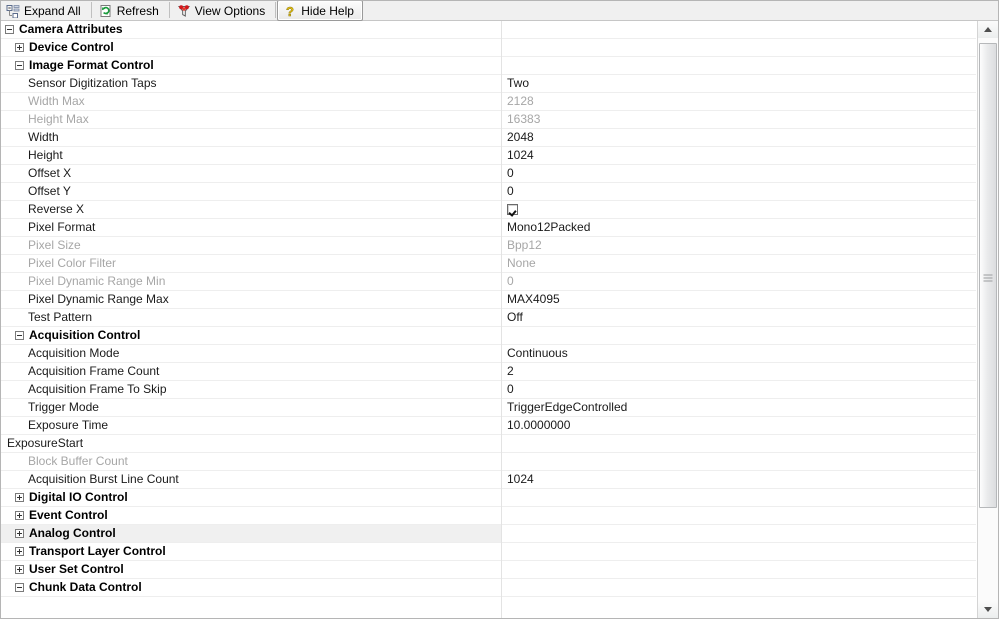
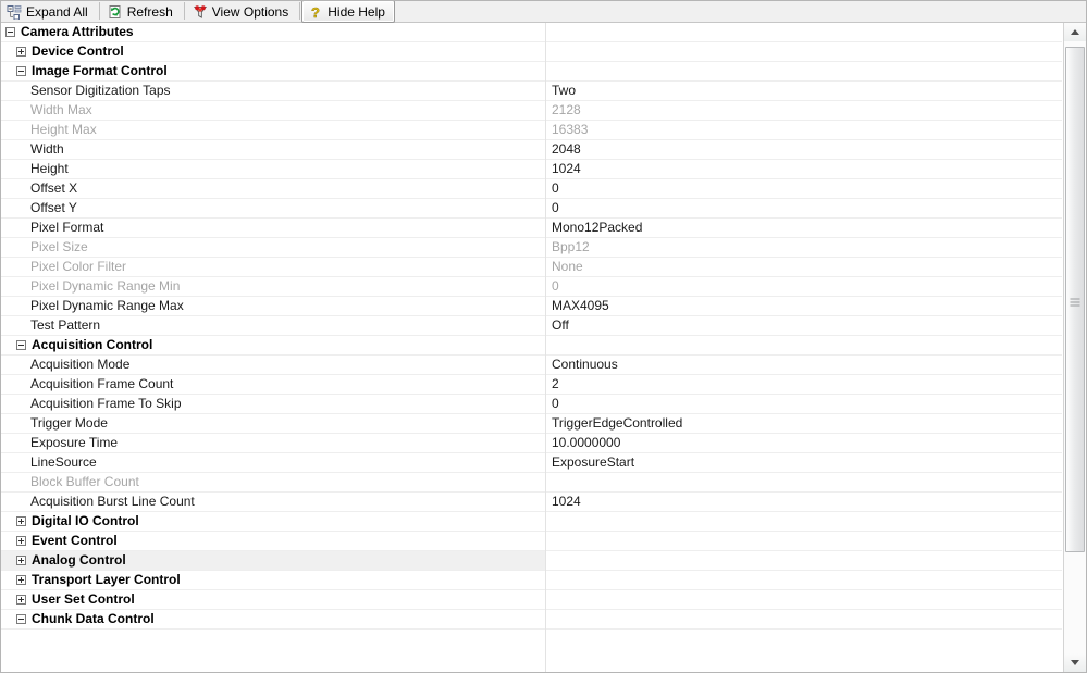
  Expand All
  Refresh
  View Options
  ?
  Hide Help
  Camera Attributes
  Device Control
  Image Format Control
  Sensor Digitization Taps
  Two
  Width Max
  2128
  Height Max
  16383
  Width
  2048
  Height
  1024
  Offset X
  0
  Offset Y
  0
- Reverse X
  Pixel Format
  Mono12Packed
  Pixel Size
  Bpp12
  Pixel Color Filter
  None
  Pixel Dynamic Range Min
  0
  Pixel Dynamic Range Max
  MAX4095
  Test Pattern
  Off
  Acquisition Control
  Acquisition Mode
  Continuous
  Acquisition Frame Count
  2
  Acquisition Frame To Skip
  0
  Trigger Mode
  TriggerEdgeControlled
  Exposure Time
  10.0000000
+ LineSource
  ExposureStart
  Block Buffer Count
  Acquisition Burst Line Count
  1024
  Digital IO Control
  Event Control
  Analog Control
  Transport Layer Control
  User Set Control
  Chunk Data Control
